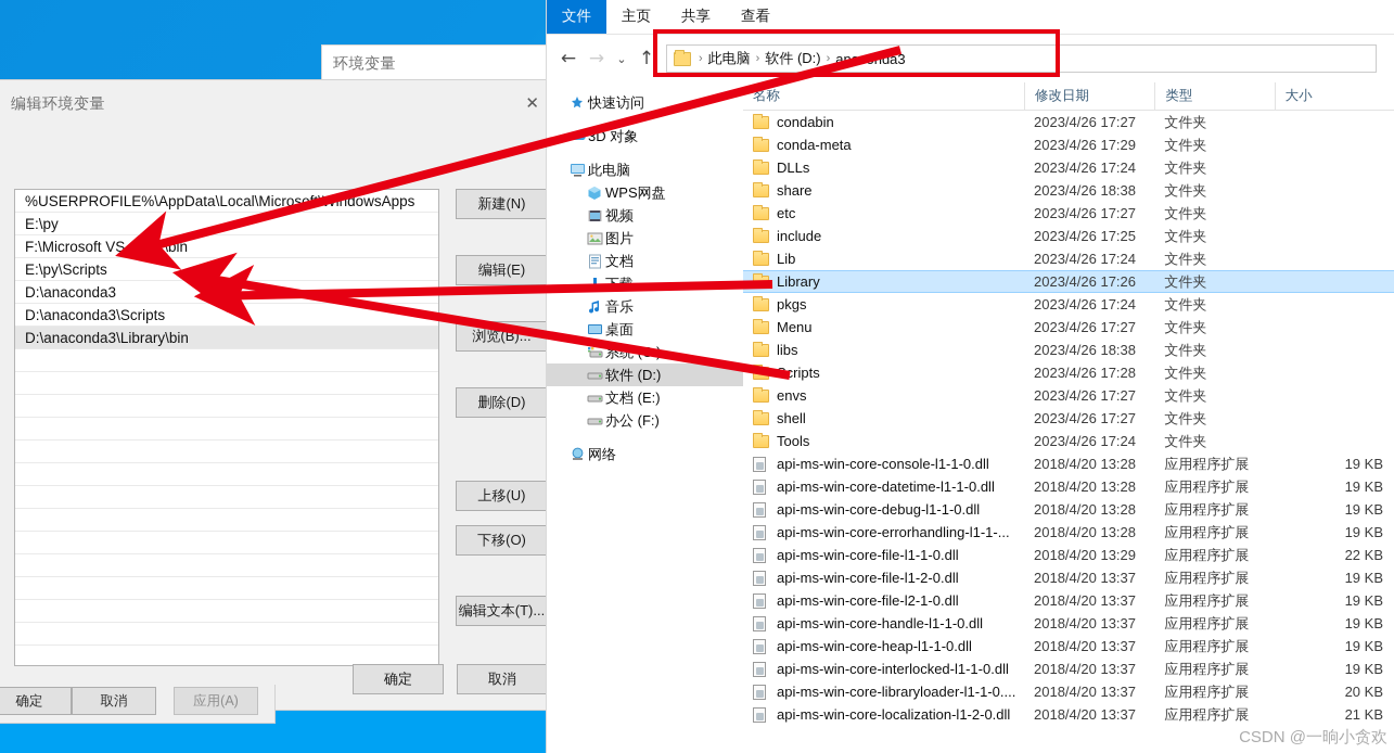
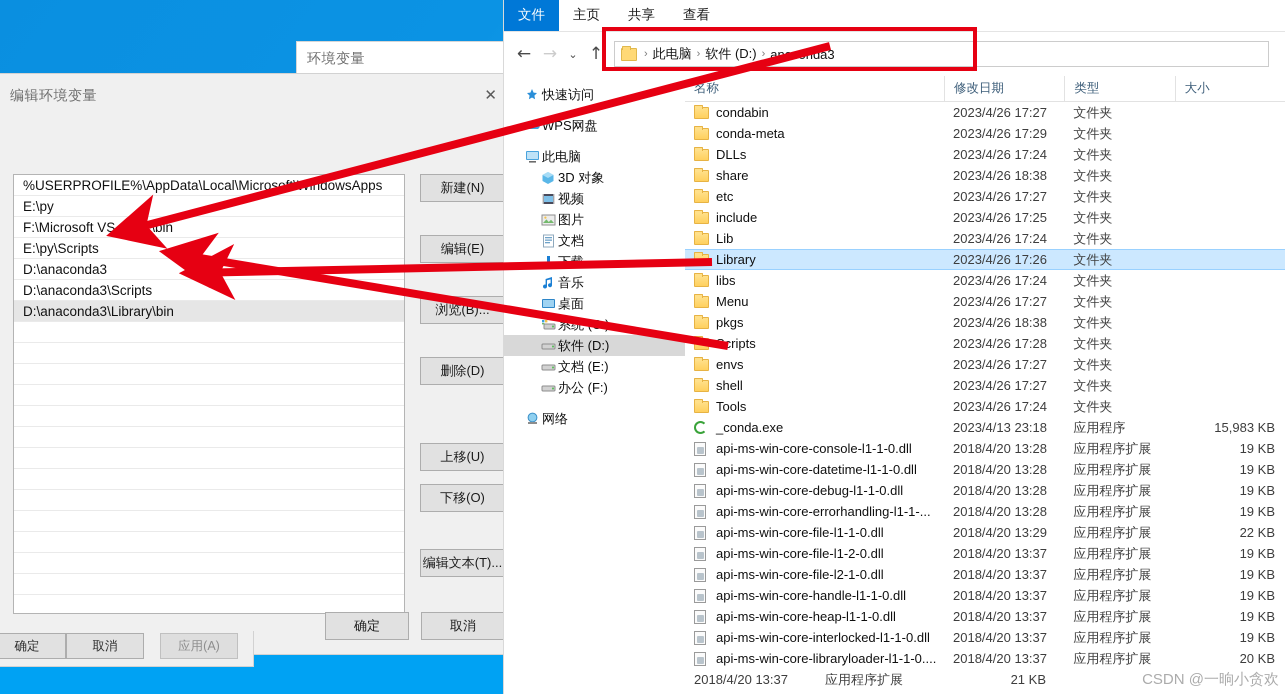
  环境变量
  编辑环境变量
  ✕
  %USERPROFILE%\AppData\Local\MicrosondowsApps
  E:\py
  F:\Microsoft VSbin
  E:\py\Scripts
  D:\anaconda3
  D:\anaconda3\Scripts
  D:\anaconda3\Library\bin
  新建(N)
  编辑(E)
  浏览(B)..
  删除(D)
  上移(U)
  下移(O)
  编辑文本(T)...
  确定
  取消
  确定
  取消
  应用(A)
  文件
  主页
  共享
  查看
  ←
  →
  ⌄
  ↑
  ›
  此电脑
  ›
  软件 (D:)
  ›
  快速访问
- 3D 对象
+ WPS网盘
  此电脑
- WPS网盘
+ 3D 对象
  视频
  图片
  文档
  音乐
  桌面
  软件 (D:)
  文档 (E:)
  办公 (F:)
  网络
  名称
  修改日期
  类型
  大小
  condabin
  2023/4/26 17:27
  文件夹
  conda-meta
  2023/4/26 17:29
  文件夹
  DLLs
  2023/4/26 17:24
  文件夹
  share
  2023/4/26 18:38
  文件夹
  etc
  2023/4/26 17:27
  文件夹
  include
  2023/4/26 17:25
  文件夹
  Lib
  2023/4/26 17:24
  文件夹
  Library
  2023/4/26 17:26
  文件夹
- pkgs
+ libs
  2023/4/26 17:24
  文件夹
  Menu
  2023/4/26 17:27
  文件夹
- libs
+ pkgs
  2023/4/26 18:38
  文件夹
  ripts
  2023/4/26 17:28
  文件夹
  envs
  2023/4/26 17:27
  文件夹
  shell
  2023/4/26 17:27
  文件夹
  Tools
  2023/4/26 17:24
  文件夹
+ _conda.exe
+ 2023/4/13 23:18
+ 应用程序
+ 15,983 KB
  api-ms-win-core-console-l1-1-0.dll
  2018/4/20 13:28
  应用程序扩展
  19 KB
  api-ms-win-core-datetime-l1-1-0.dll
  2018/4/20 13:28
  应用程序扩展
  19 KB
  api-ms-win-core-debug-l1-1-0.dll
  2018/4/20 13:28
  应用程序扩展
  19 KB
  api-ms-win-core-errorhandling-l1-1-...
  2018/4/20 13:28
  应用程序扩展
  19 KB
  api-ms-win-core-file-l1-1-0.dll
  2018/4/20 13:29
  应用程序扩展
  22 KB
  api-ms-win-core-file-l1-2-0.dll
  2018/4/20 13:37
  应用程序扩展
  19 KB
  api-ms-win-core-file-l2-1-0.dll
  2018/4/20 13:37
  应用程序扩展
  19 KB
  api-ms-win-core-handle-l1-1-0.dll
  2018/4/20 13:37
  应用程序扩展
  19 KB
  api-ms-win-core-heap-l1-1-0.dll
  2018/4/20 13:37
  应用程序扩展
  19 KB
  api-ms-win-core-interlocked-l1-1-0.dll
  2018/4/20 13:37
  应用程序扩展
  19 KB
  api-ms-win-core-libraryloader-l1-1-0....
  2018/4/20 13:37
  应用程序扩展
  20 KB
- api-ms-win-core-localization-l1-2-0.dll
  2018/4/20 13:37
  应用程序扩展
  21 KB
  CSDN @一晌小贪欢
